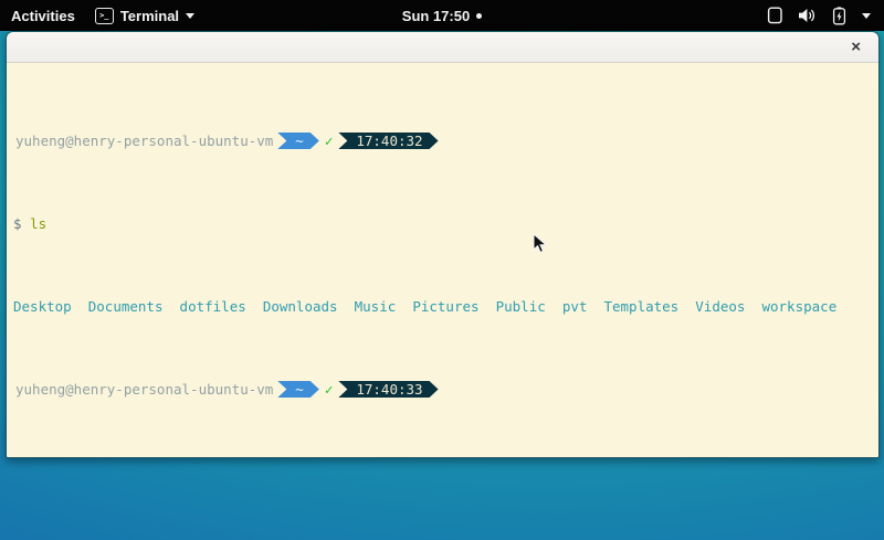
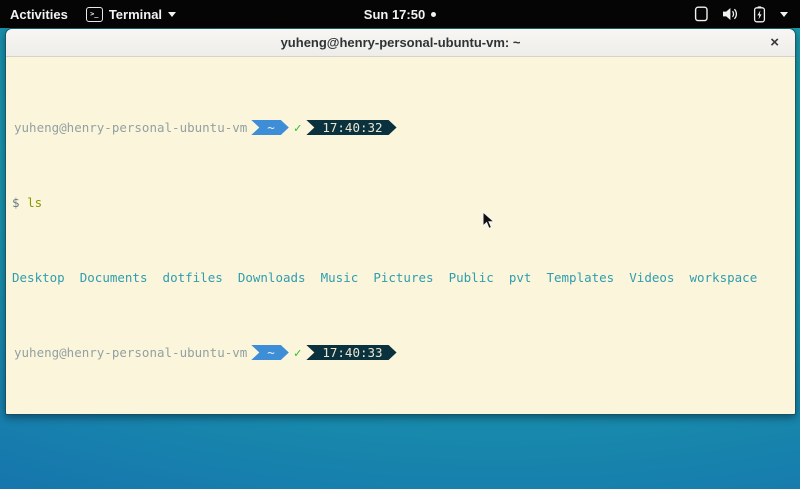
  Activities
  >_
  Terminal
  Sun 17:50
+ yuheng@henry-personal-ubuntu-vm: ~
  ×
  yuheng@henry-personal-ubuntu-vm
  ~
  ✓
  17:40:32
  $ ls
  Desktop Documents dotfiles Downloads Music Pictures Public pvt Templates Videos workspace
  yuheng@henry-personal-ubuntu-vm
  ~
  ✓
  17:40:33
